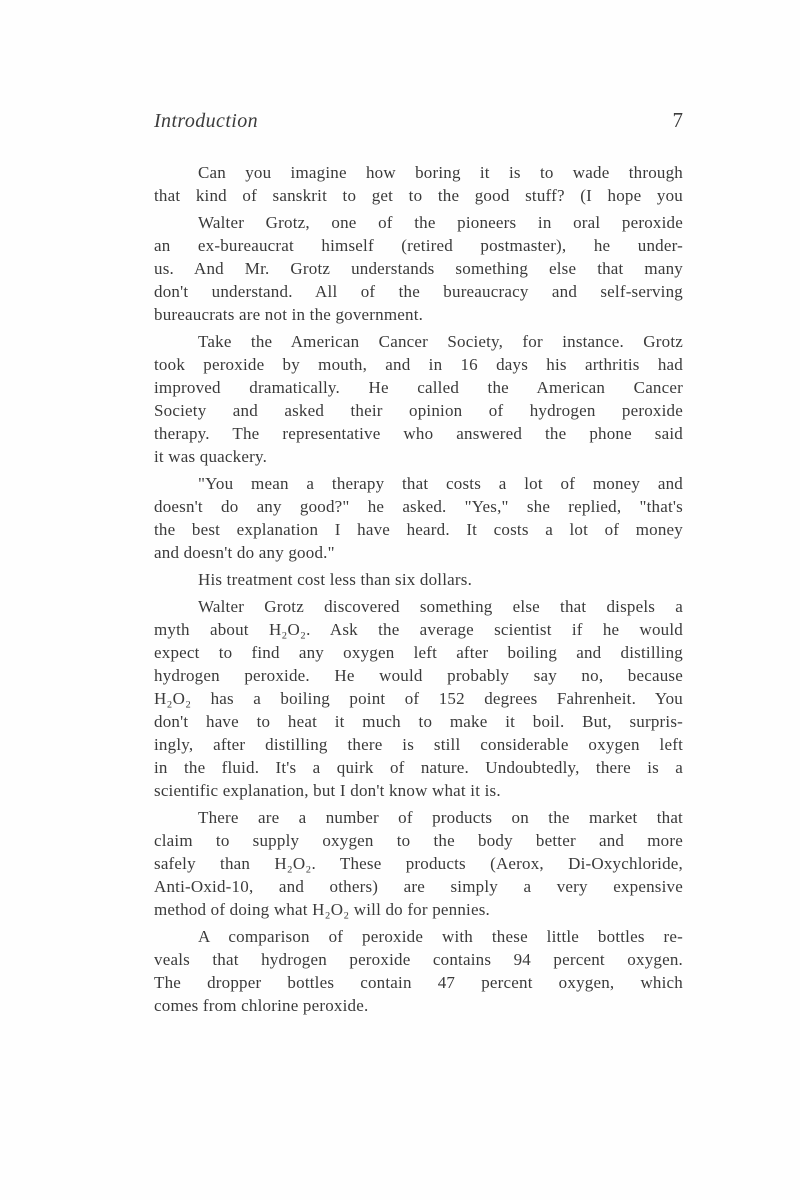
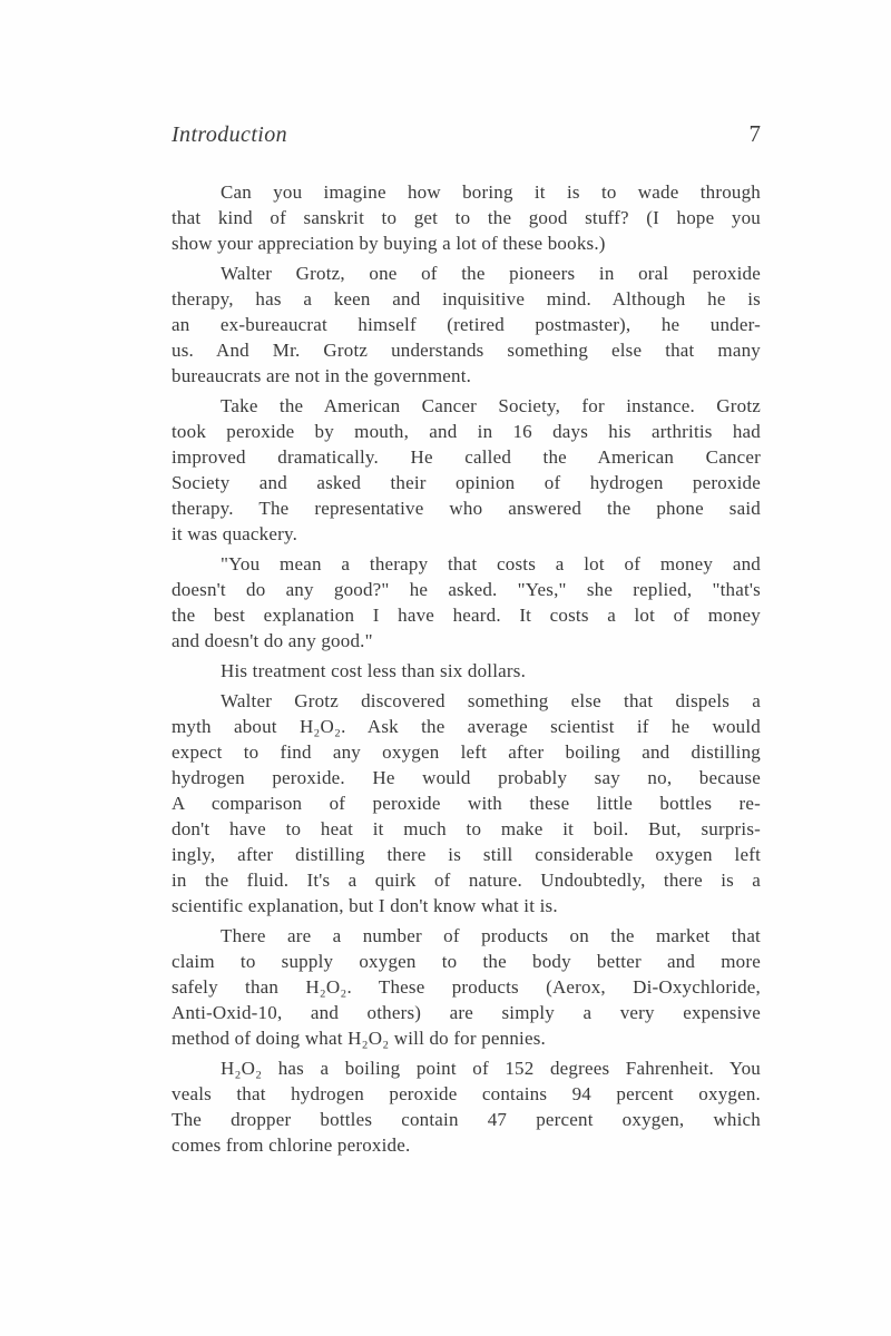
  Introduction
  7
  Can you imagine how boring it is to wade through
  that kind of sanskrit to get to the good stuff? (I hope you
+ show your appreciation by buying a lot of these books.)
  Walter Grotz, one of the pioneers in oral peroxide
+ therapy, has a keen and inquisitive mind. Although he is
  an ex-bureaucrat himself (retired postmaster), he under-
  us. And Mr. Grotz understands something else that many
- don't understand. All of the bureaucracy and self-serving
  bureaucrats are not in the government.
  Take the American Cancer Society, for instance. Grotz
  took peroxide by mouth, and in 16 days his arthritis had
  improved dramatically. He called the American Cancer
  Society and asked their opinion of hydrogen peroxide
  therapy. The representative who answered the phone said
  it was quackery.
  "You mean a therapy that costs a lot of money and
  doesn't do any good?" he asked. "Yes," she replied, "that's
  the best explanation I have heard. It costs a lot of money
  and doesn't do any good."
  His treatment cost less than six dollars.
  Walter Grotz discovered something else that dispels a
  myth about H₂O₂. Ask the average scientist if he would
  expect to find any oxygen left after boiling and distilling
  hydrogen peroxide. He would probably say no, because
- H₂O₂ has a boiling point of 152 degrees Fahrenheit. You
+ A comparison of peroxide with these little bottles re-
  don't have to heat it much to make it boil. But, surpris-
  ingly, after distilling there is still considerable oxygen left
  in the fluid. It's a quirk of nature. Undoubtedly, there is a
  scientific explanation, but I don't know what it is.
  There are a number of products on the market that
  claim to supply oxygen to the body better and more
  safely than H₂O₂. These products (Aerox, Di-Oxychloride,
  Anti-Oxid-10, and others) are simply a very expensive
  method of doing what H₂O₂ will do for pennies.
- A comparison of peroxide with these little bottles re-
+ H₂O₂ has a boiling point of 152 degrees Fahrenheit. You
  veals that hydrogen peroxide contains 94 percent oxygen.
  The dropper bottles contain 47 percent oxygen, which
  comes from chlorine peroxide.
